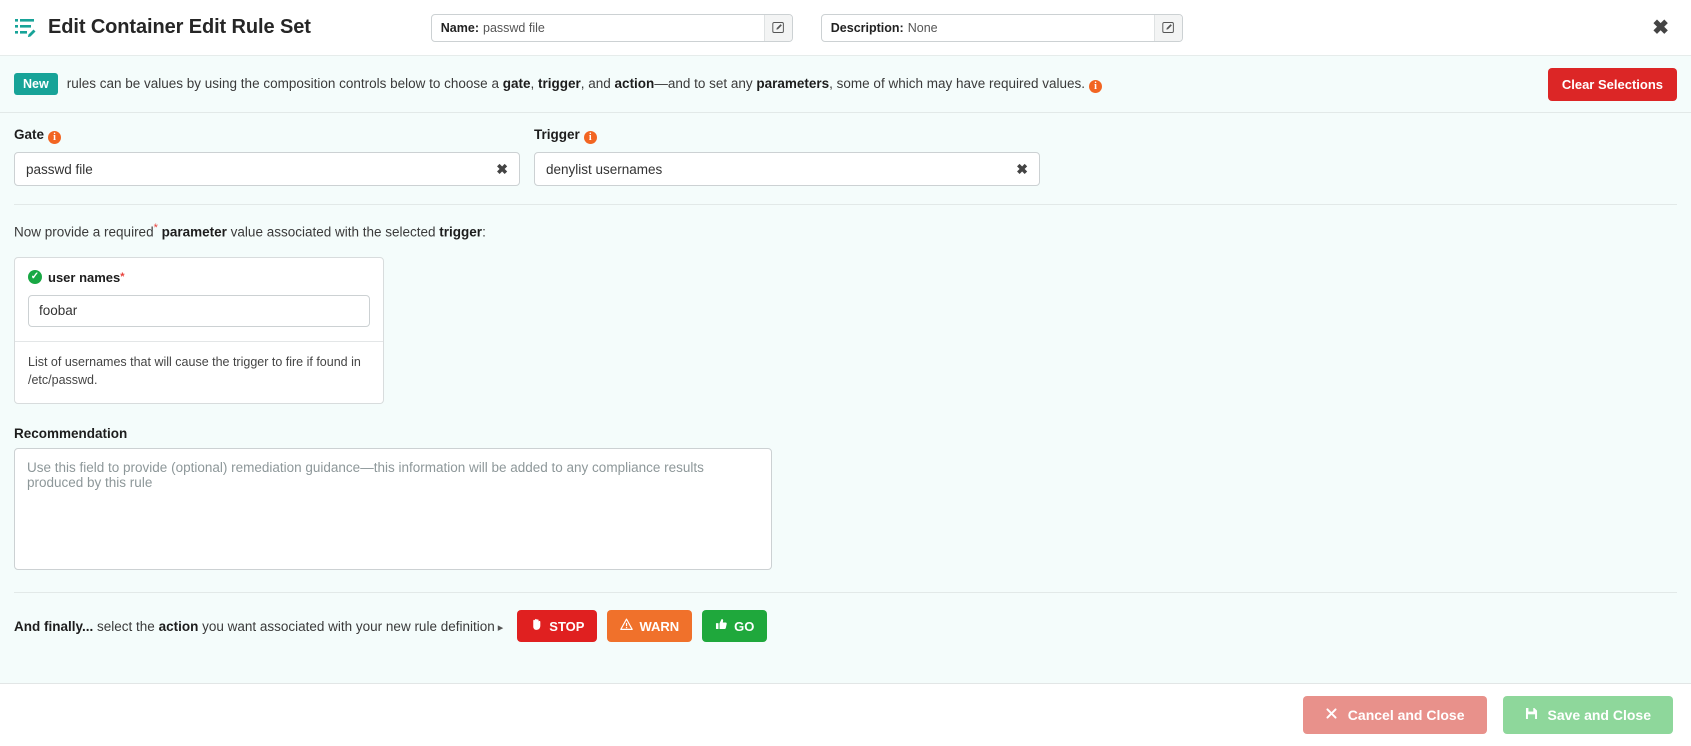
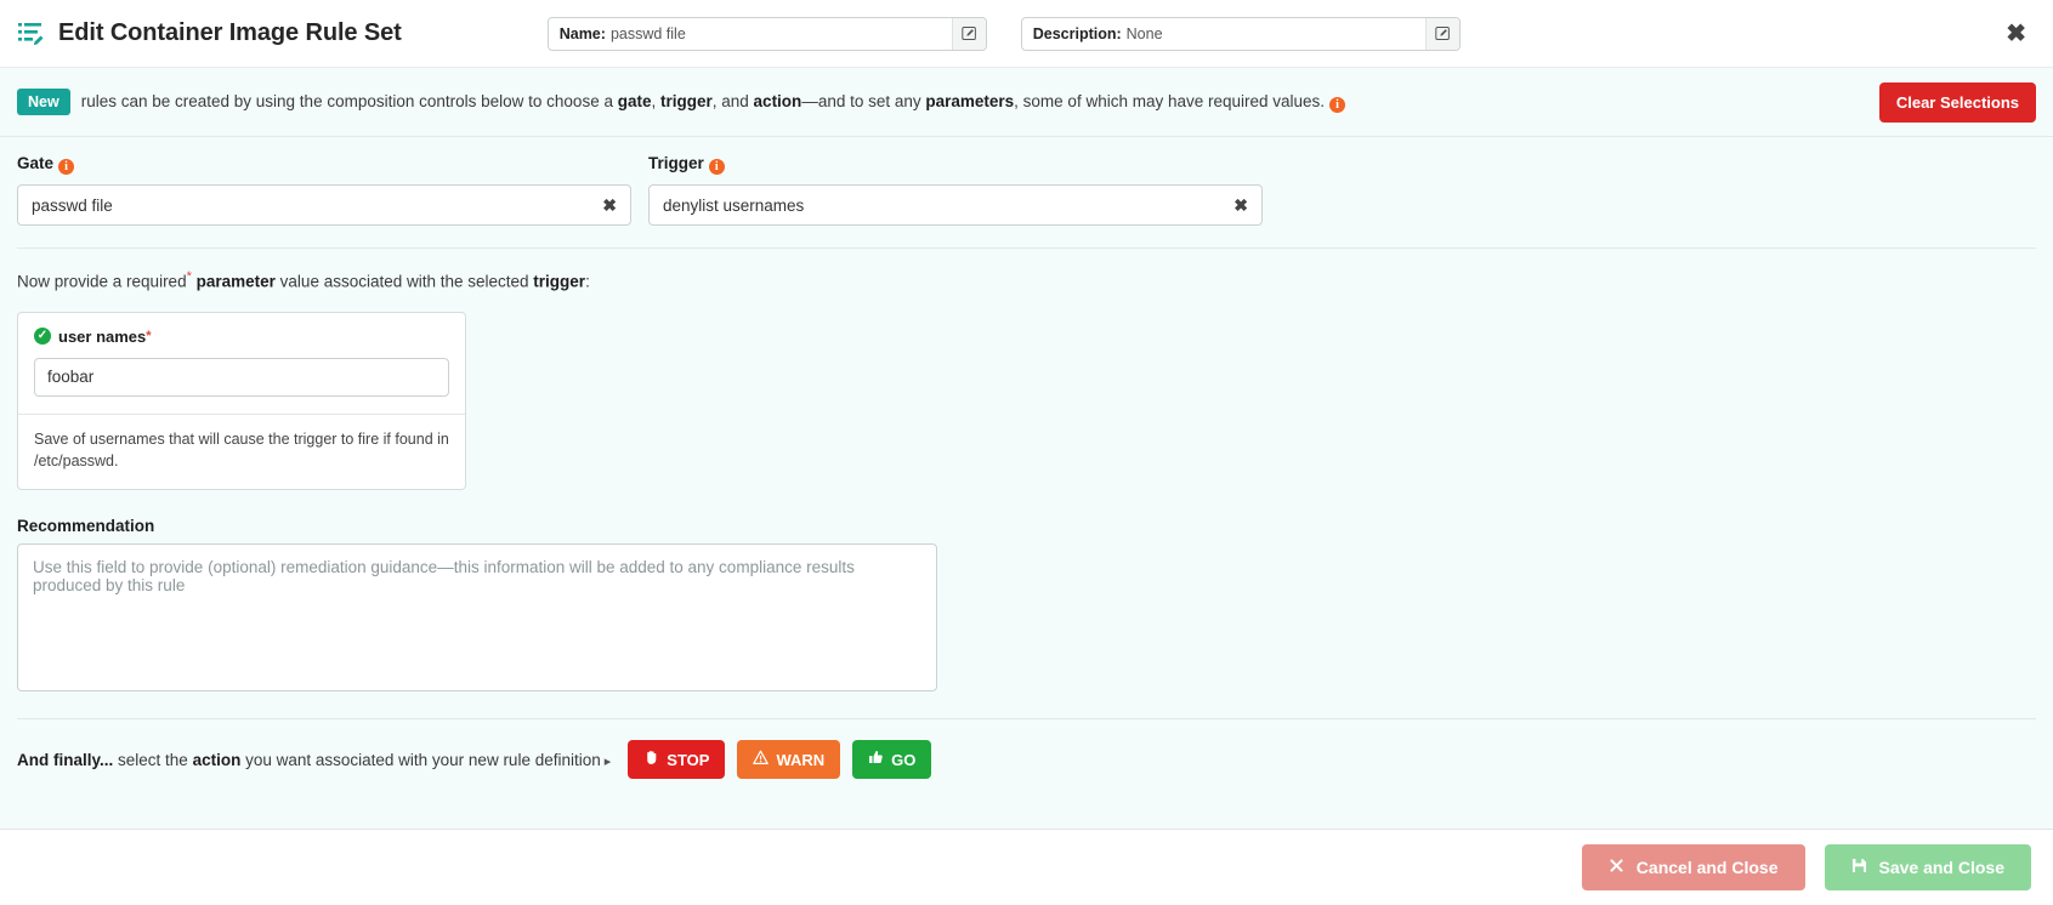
- Edit Container Edit Rule Set
+ Edit Container Image Rule Set
  Name:
  passwd file
  Description:
  None
  ✖
  New
- rules can be values by using the composition controls below to choose a gate, trigger, and action—and to set any parameters, some of which may have required values. i
+ rules can be created by using the composition controls below to choose a gate, trigger, and action—and to set any parameters, some of which may have required values. i
  Clear Selections
  Gate i
  passwd file
  ✖
  Trigger i
  denylist usernames
  ✖
  Now provide a required* parameter value associated with the selected trigger:
  ✓
  user names
  *
  foobar
- List of usernames that will cause the trigger to fire if found in /etc/passwd.
+ Save of usernames that will cause the trigger to fire if found in /etc/passwd.
  Recommendation
  And finally... select the action you want associated with your new rule definition ▸
  STOP
  WARN
  GO
  Cancel and Close
  Save and Close
